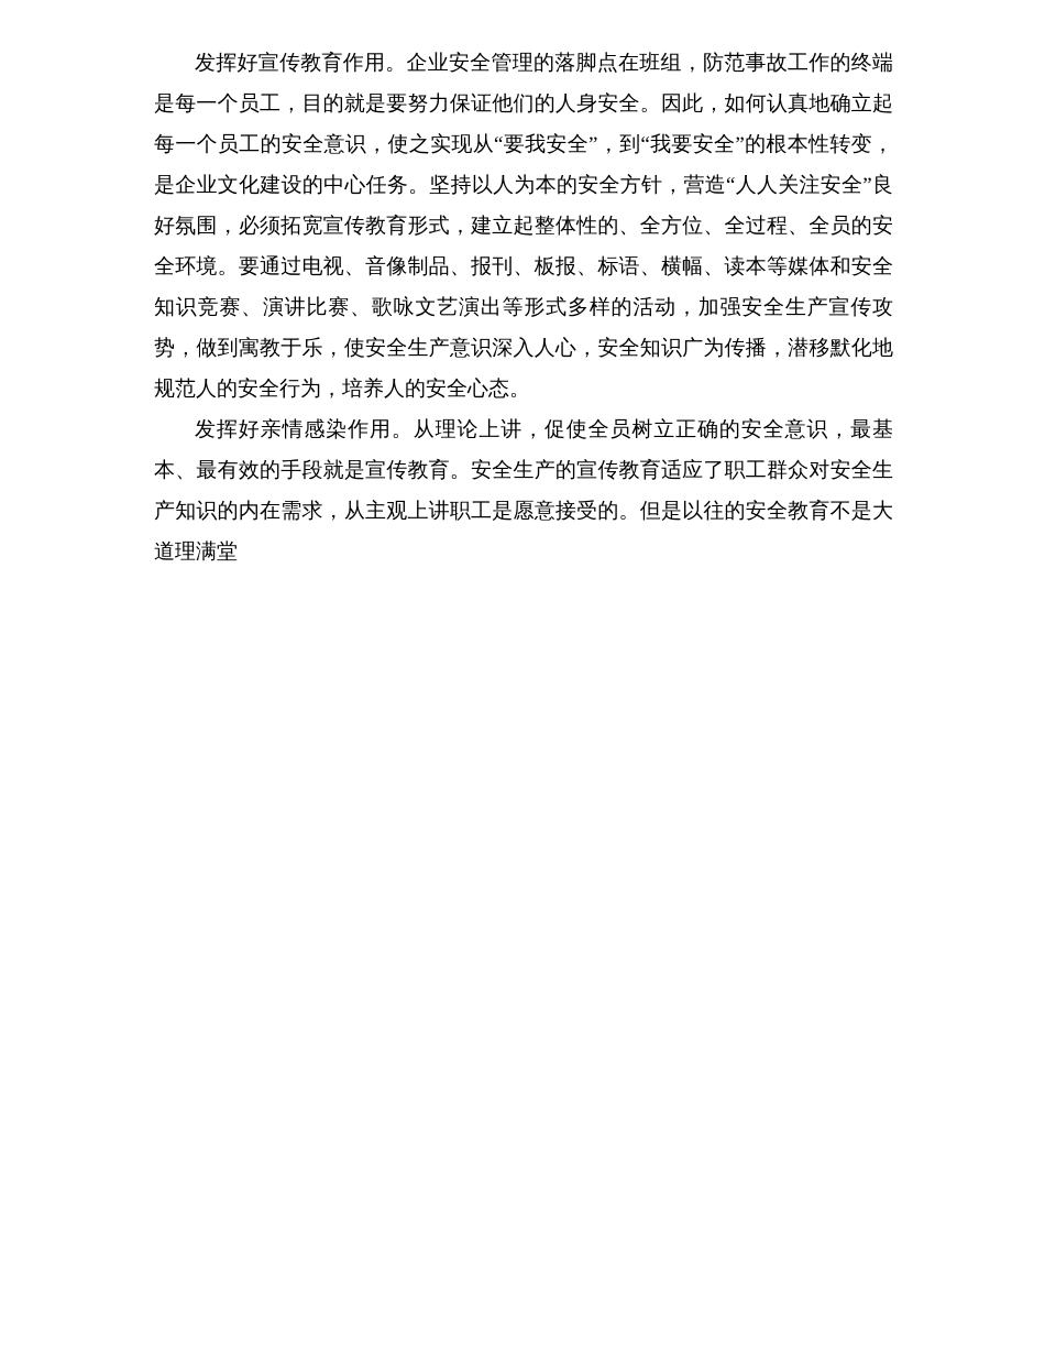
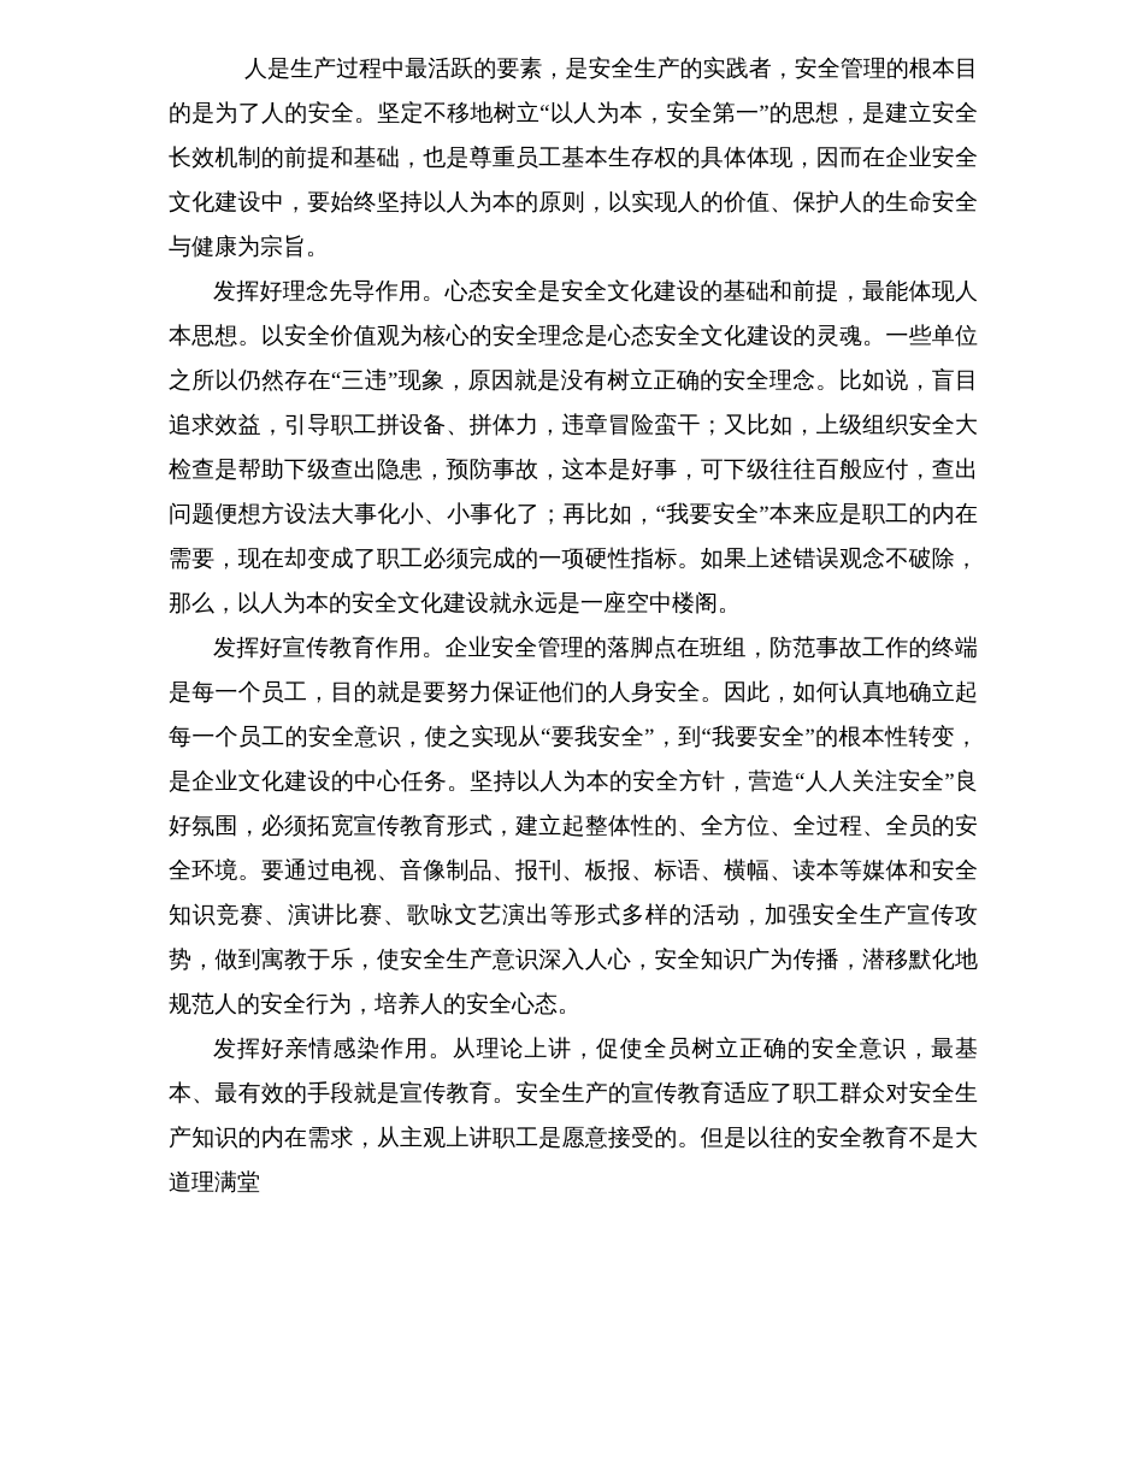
+ 人是生产过程中最活跃的要素，是安全生产的实践者，安全管理的根本目的是为了人的安全。坚定不移地树立“以人为本，安全第一”的思想，是建立安全长效机制的前提和基础，也是尊重员工基本生存权的具体体现，因而在企业安全文化建设中，要始终坚持以人为本的原则，以实现人的价值、保护人的生命安全与健康为宗旨。
+ 发挥好理念先导作用。心态安全是安全文化建设的基础和前提，最能体现人本思想。以安全价值观为核心的安全理念是心态安全文化建设的灵魂。一些单位之所以仍然存在“三违”现象，原因就是没有树立正确的安全理念。比如说，盲目追求效益，引导职工拼设备、拼体力，违章冒险蛮干；又比如，上级组织安全大检查是帮助下级查出隐患，预防事故，这本是好事，可下级往往百般应付，查出问题便想方设法大事化小、小事化了；再比如，“我要安全”本来应是职工的内在需要，现在却变成了职工必须完成的一项硬性指标。如果上述错误观念不破除，那么，以人为本的安全文化建设就永远是一座空中楼阁。
  发挥好宣传教育作用。企业安全管理的落脚点在班组，防范事故工作的终端是每一个员工，目的就是要努力保证他们的人身安全。因此，如何认真地确立起每一个员工的安全意识，使之实现从“要我安全”，到“我要安全”的根本性转变，是企业文化建设的中心任务。坚持以人为本的安全方针，营造“人人关注安全”良好氛围，必须拓宽宣传教育形式，建立起整体性的、全方位、全过程、全员的安全环境。要通过电视、音像制品、报刊、板报、标语、横幅、读本等媒体和安全知识竞赛、演讲比赛、歌咏文艺演出等形式多样的活动，加强安全生产宣传攻势，做到寓教于乐，使安全生产意识深入人心，安全知识广为传播，潜移默化地规范人的安全行为，培养人的安全心态。
  发挥好亲情感染作用。从理论上讲，促使全员树立正确的安全意识，最基本、最有效的手段就是宣传教育。安全生产的宣传教育适应了职工群众对安全生产知识的内在需求，从主观上讲职工是愿意接受的。但是以往的安全教育不是大道理满堂
